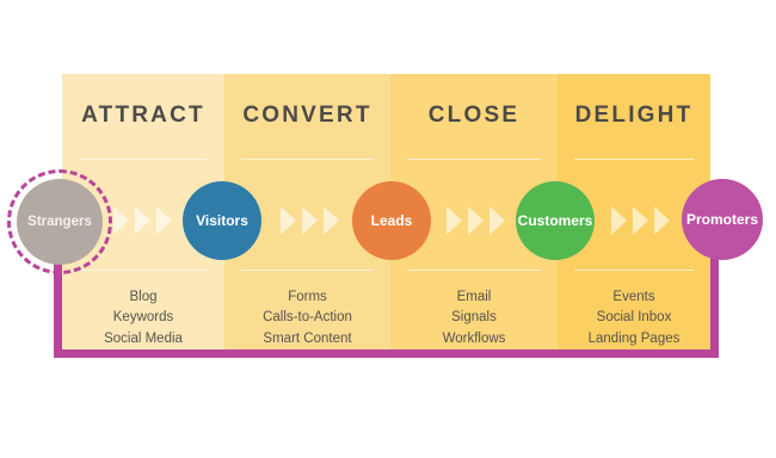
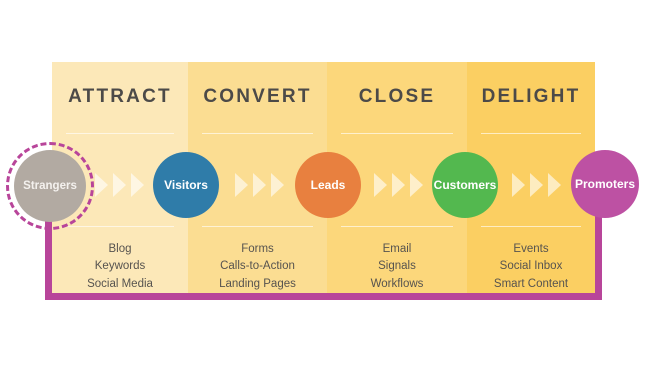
  ATTRACT
  Blog
  Keywords
  Social Media
  CONVERT
  Forms
  Calls-to-Action
- Smart Content
+ Landing Pages
  CLOSE
  Email
  Signals
  Workflows
  DELIGHT
  Events
  Social Inbox
- Landing Pages
+ Smart Content
  Strangers
  Visitors
  Leads
  Customers
  Promoters
